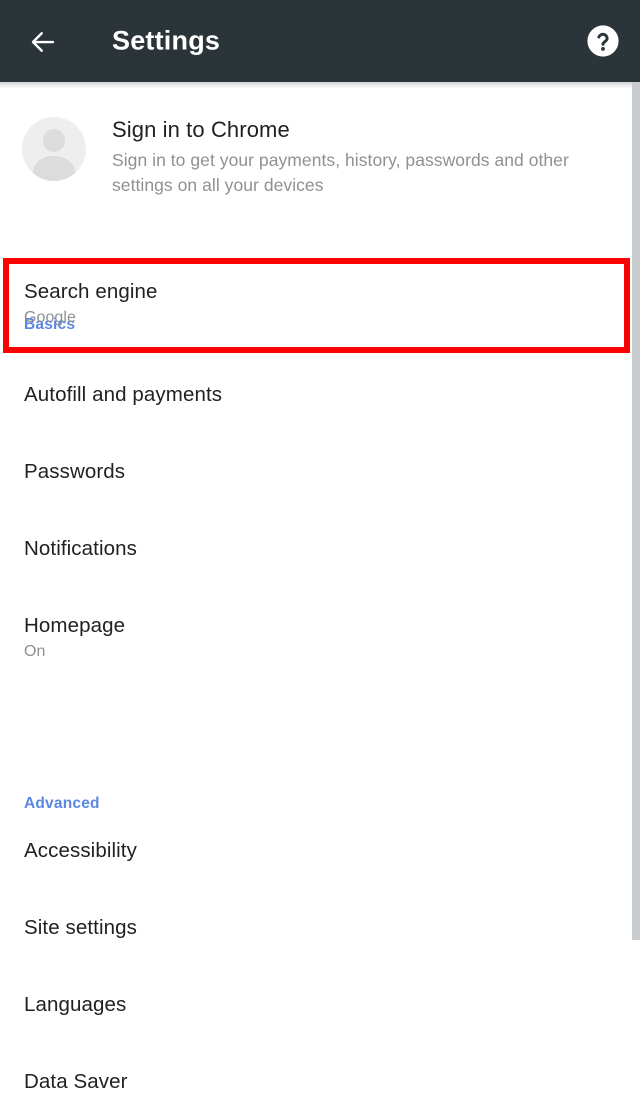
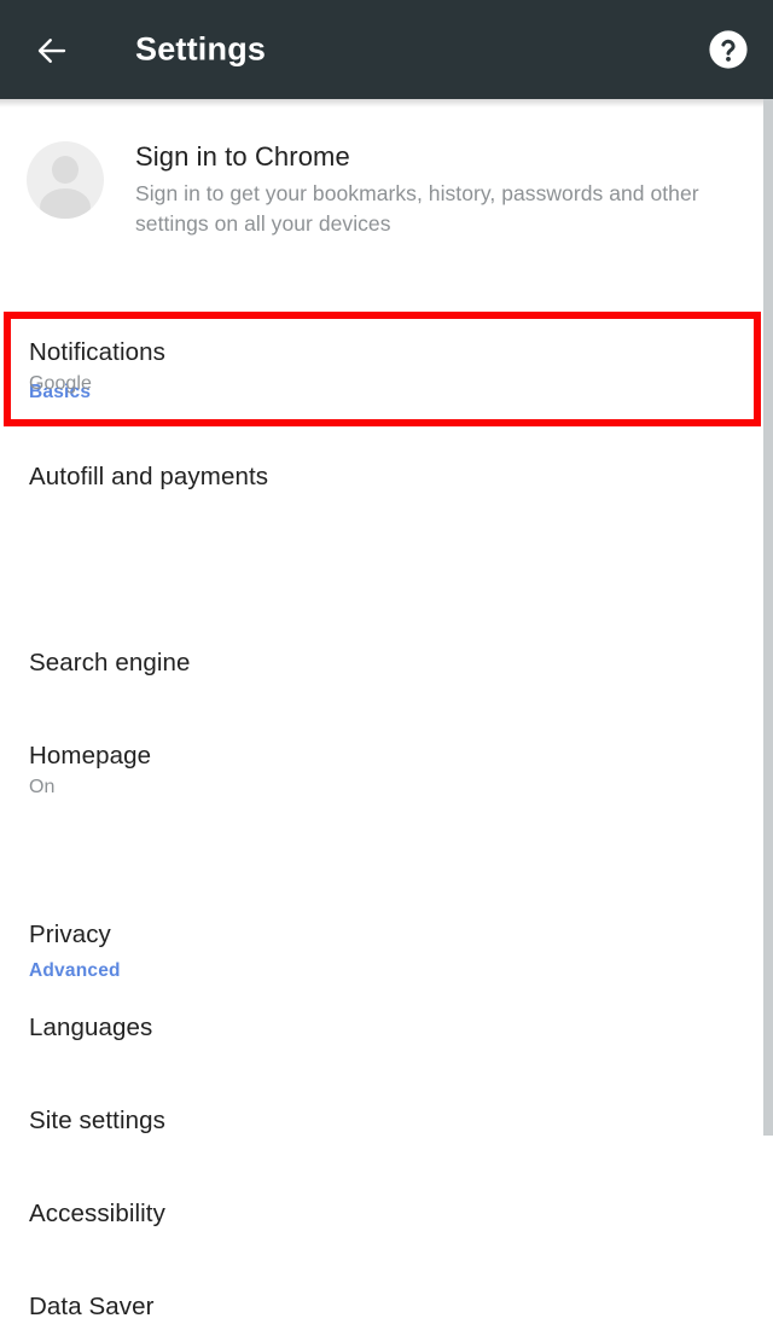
  Settings
  Sign in to Chrome
- Sign in to get your payments, history, passwords and other settings on all your devices
+ Sign in to get your bookmarks, history, passwords and other settings on all your devices
  Basics
- Search engine
+ Notifications
  Google
  Autofill and payments
- Passwords
- Notifications
+ Search engine
  Homepage
  On
  Advanced
+ Privacy
- Accessibility
+ Languages
  Site settings
- Languages
+ Accessibility
  Data Saver
